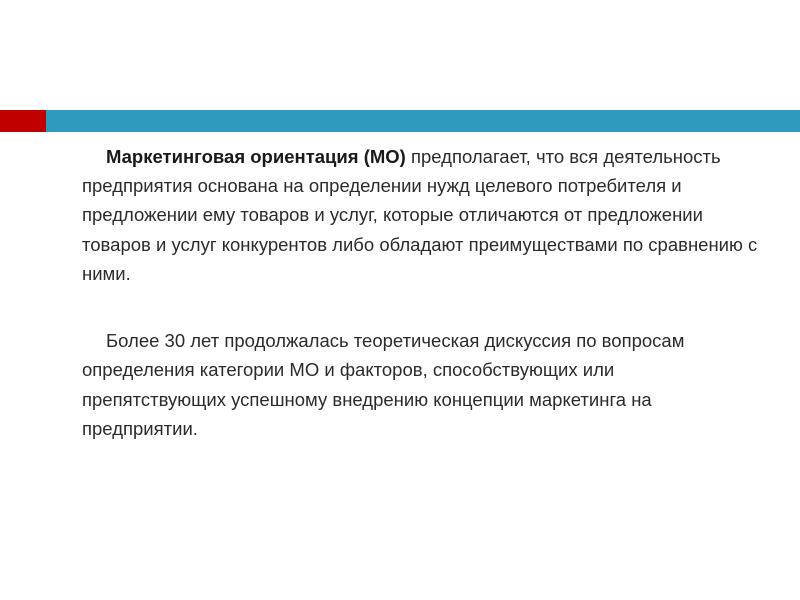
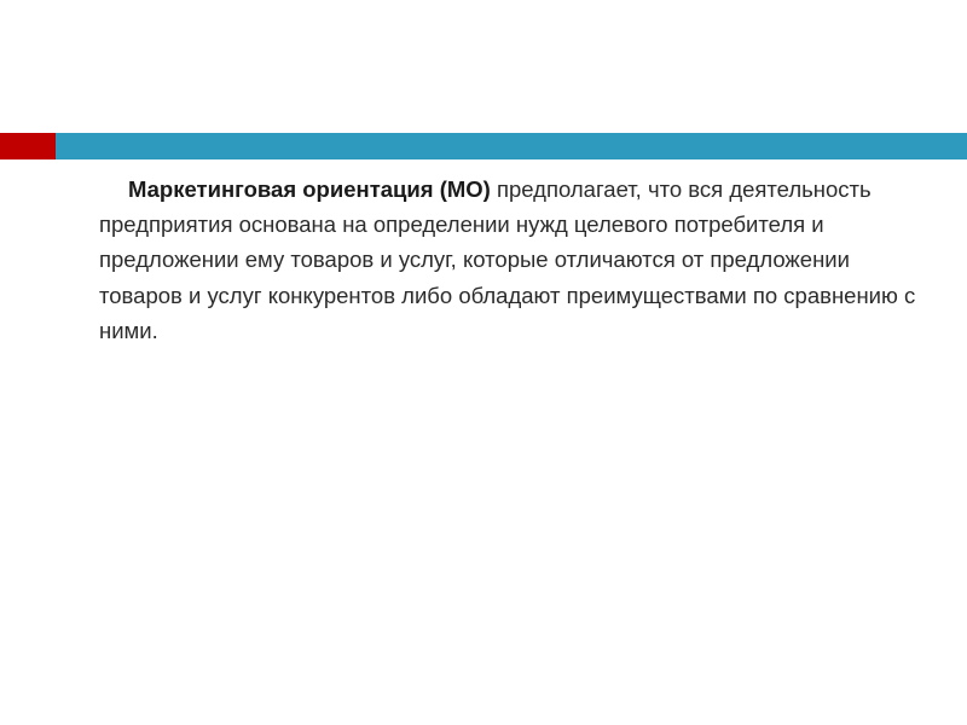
  Маркетинговая ориентация (МО) предполагает, что вся деятельность предприятия основана на определении нужд целевого потребителя и предложении ему товаров и услуг, которые отличаются от предложении товаров и услуг конкурентов либо обладают преимуществами по сравнению с ними.
- Более 30 лет продолжалась теоретическая дискуссия по вопросам определения категории МО и факторов, способствующих или препятствующих успешному внедрению концепции маркетинга на предприятии.
